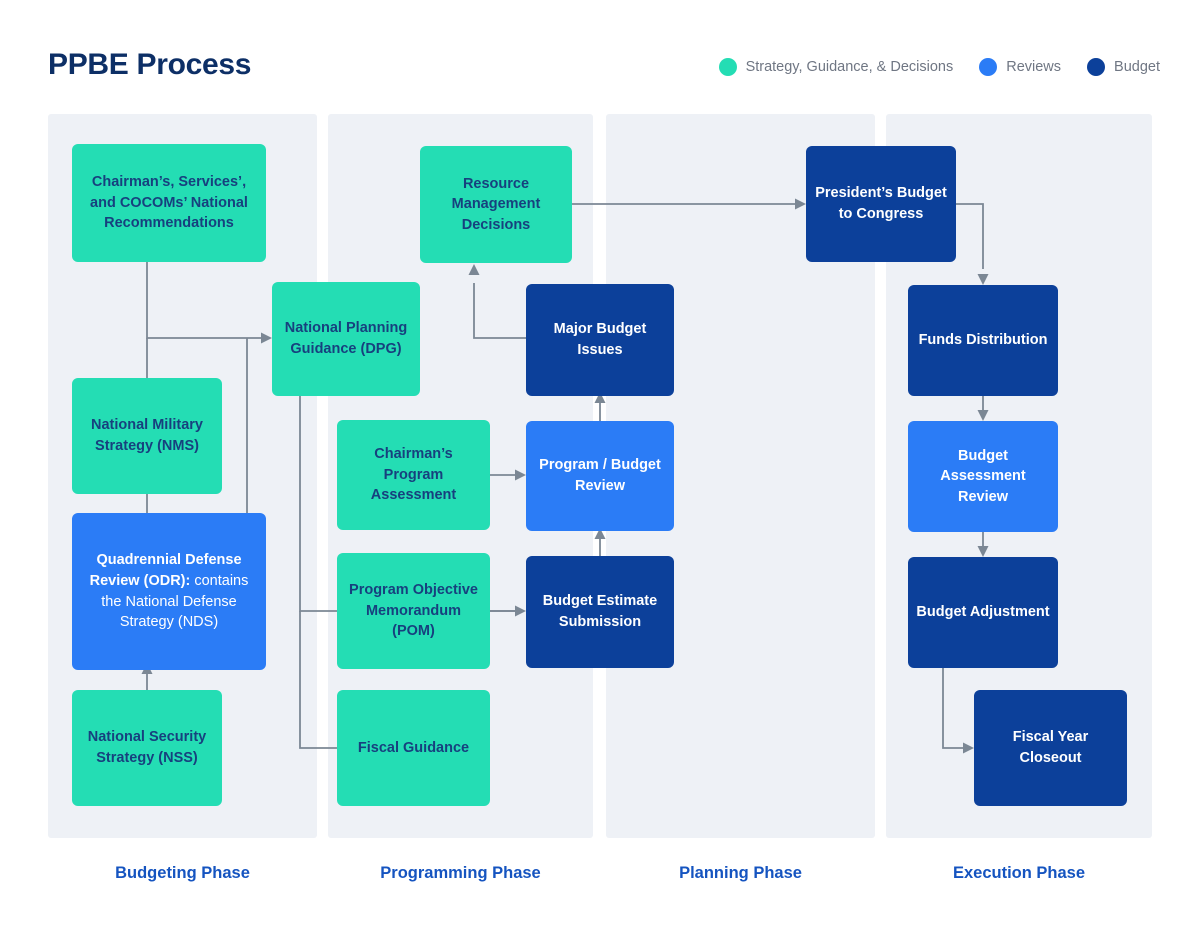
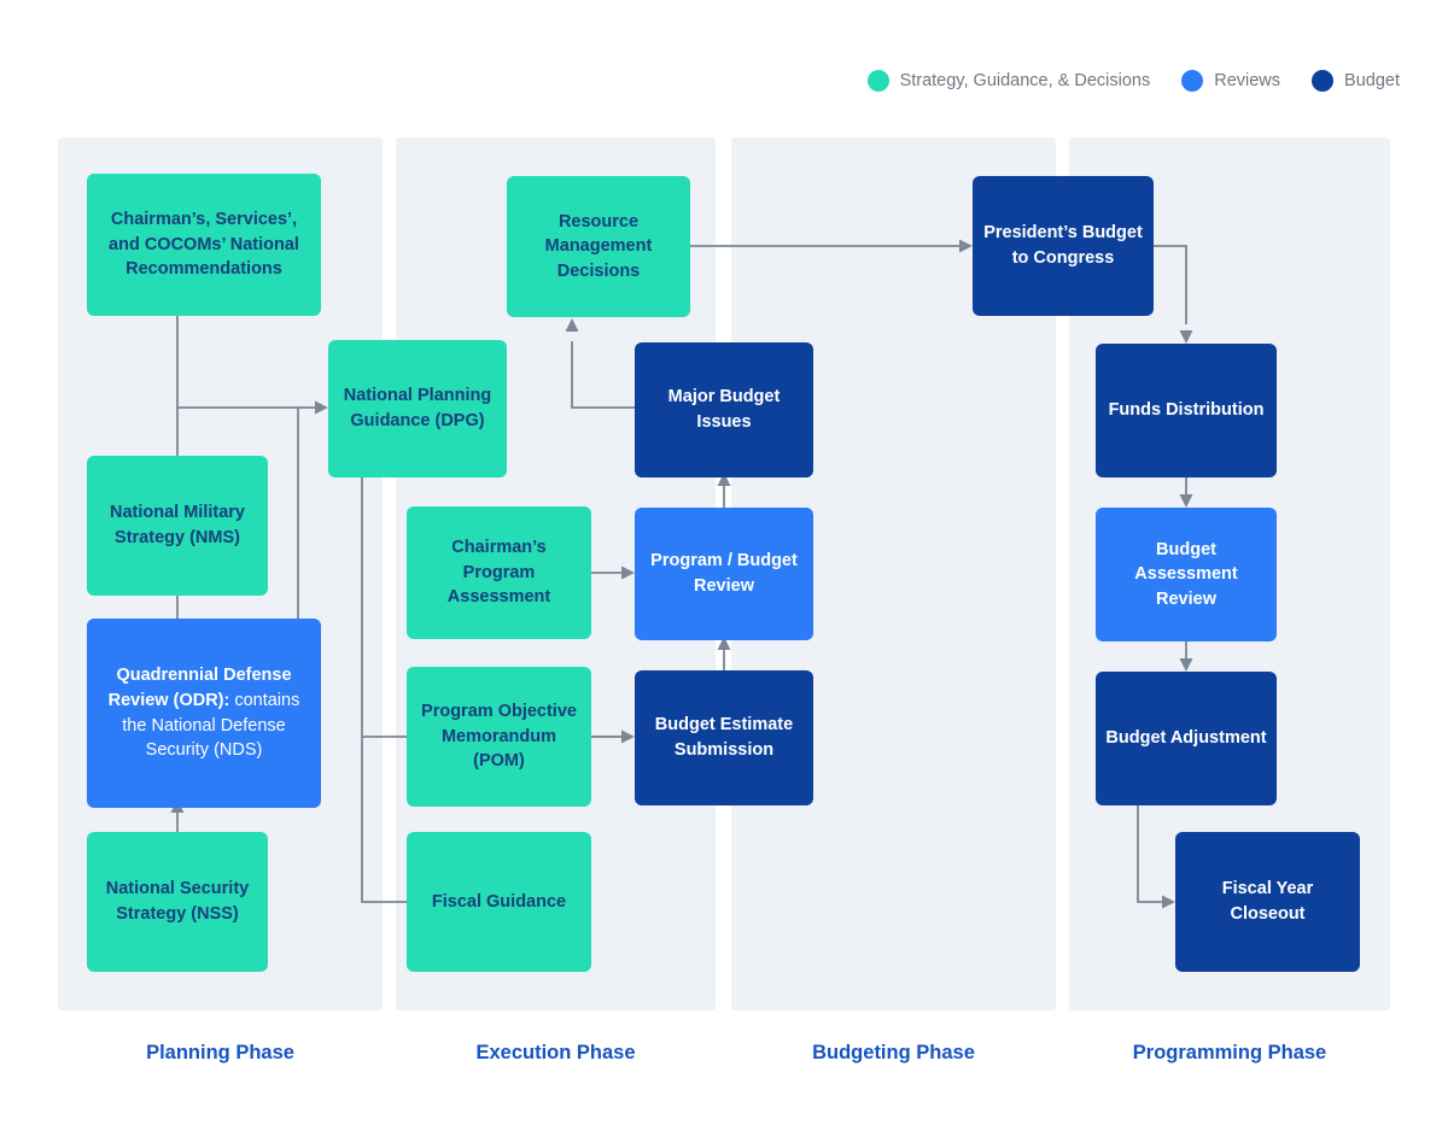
- PPBE Process
  Strategy, Guidance, & Decisions
  Reviews
  Budget
  Chairman’s, Services’, and COCOMs’ National Recommendations
  National Military Strategy (NMS)
- Quadrennial Defense Review (ODR): contains the National Defense Strategy (NDS)
+ Quadrennial Defense Review (ODR): contains the National Defense Security (NDS)
  National Security Strategy (NSS)
  National Planning Guidance (DPG)
  Resource Management Decisions
  Chairman’s Program Assessment
  Program Objective Memorandum (POM)
  Fiscal Guidance
  Major Budget Issues
  Program / Budget Review
  Budget Estimate Submission
  President’s Budget to Congress
  Funds Distribution
  Budget Assessment Review
  Budget Adjustment
  Fiscal Year Closeout
- Budgeting Phase
+ Planning Phase
- Programming Phase
+ Execution Phase
- Planning Phase
+ Budgeting Phase
- Execution Phase
+ Programming Phase
